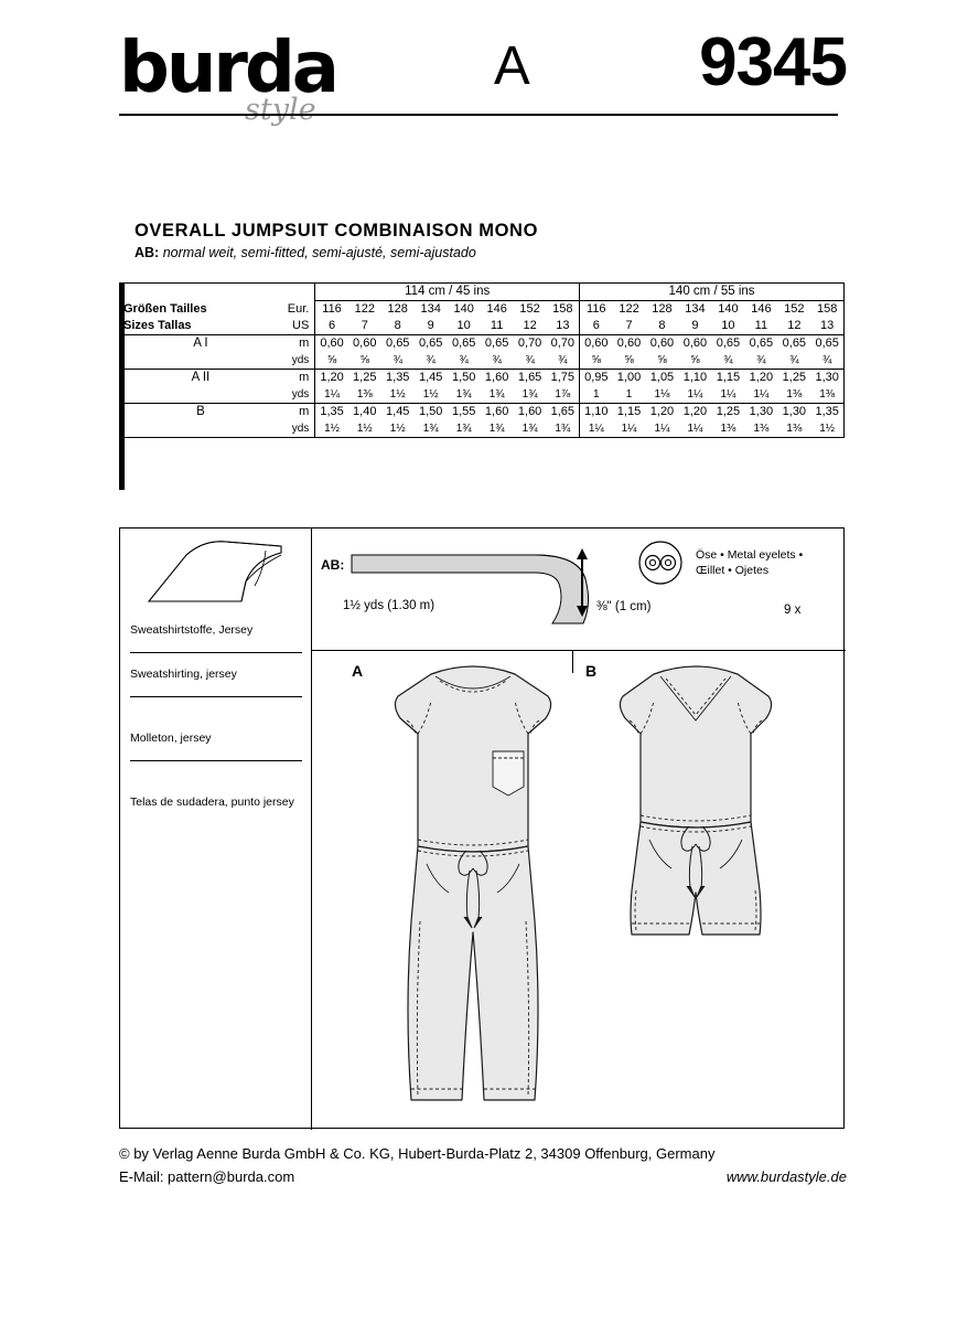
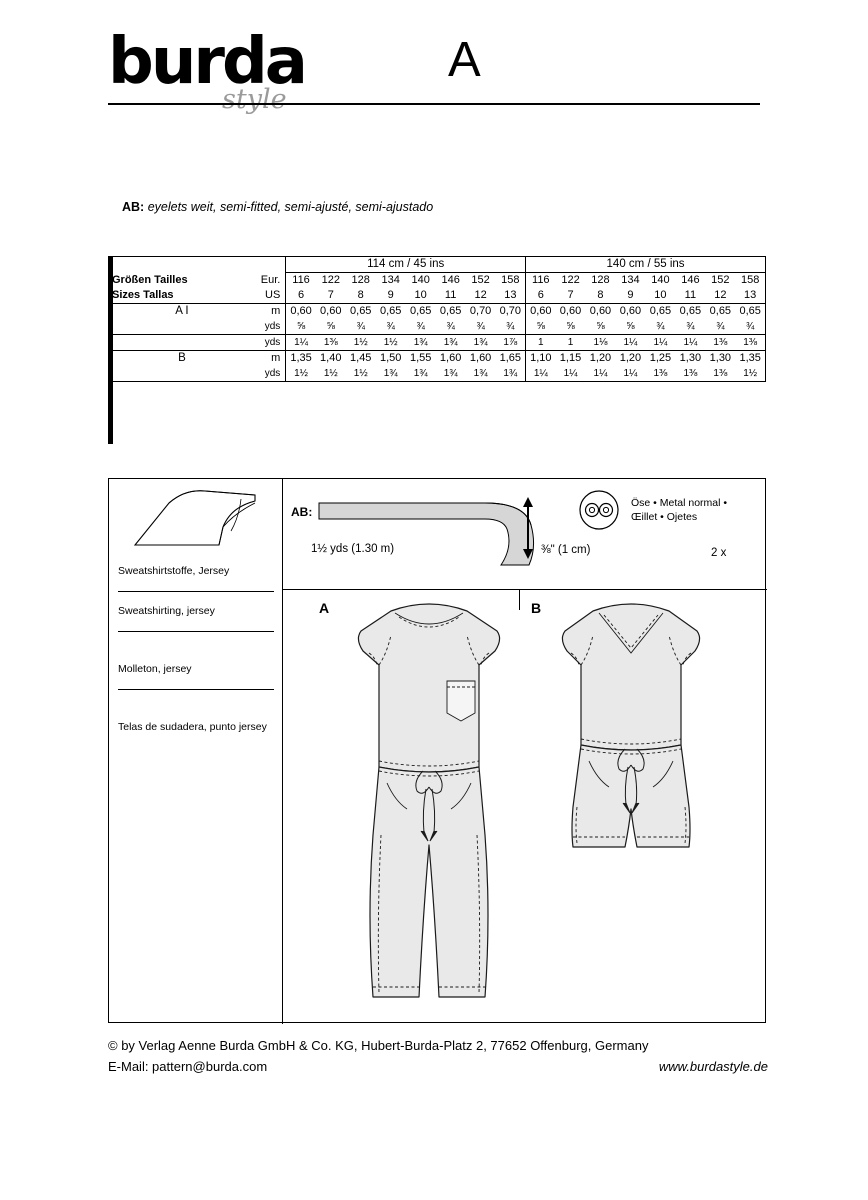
  burda
  style
  A
- 9345
- OVERALL JUMPSUIT COMBINAISON MONO
- AB: normal weit, semi-fitted, semi-ajusté, semi-ajustado
+ AB: eyelets weit, semi-fitted, semi-ajusté, semi-ajustado
  		114 cm / 45 ins	140 cm / 55 ins
  Größen Tailles	Eur.	116	122	128	134	140	146	152	158	116	122	128	134	140	146	152	158
  Sizes Tallas	US	6	7	8	9	10	11	12	13	6	7	8	9	10	11	12	13
  A I	m	0,60	0,60	0,65	0,65	0,65	0,65	0,70	0,70	0,60	0,60	0,60	0,60	0,65	0,65	0,65	0,65
  	yds	⅝	⅝	¾	¾	¾	¾	¾	¾	⅝	⅝	⅝	⅝	¾	¾	¾	¾
- A II	m	1,20	1,25	1,35	1,45	1,50	1,60	1,65	1,75	0,95	1,00	1,05	1,10	1,15	1,20	1,25	1,30
  	yds	1¼	1⅜	1½	1½	1¾	1¾	1¾	1⅞	1	1	1⅛	1¼	1¼	1¼	1⅜	1⅜
  B	m	1,35	1,40	1,45	1,50	1,55	1,60	1,60	1,65	1,10	1,15	1,20	1,20	1,25	1,30	1,30	1,35
  	yds	1½	1½	1½	1¾	1¾	1¾	1¾	1¾	1¼	1¼	1¼	1¼	1⅜	1⅜	1⅜	1½
  Sweatshirtstoffe, Jersey
  Sweatshirting, jersey
  Molleton, jersey
  Telas de sudadera, punto jersey
  AB:
  1½ yds (1.30 m)
  ⅜" (1 cm)
- Öse • Metal eyelets •
+ Öse • Metal normal •
  Œillet • Ojetes
- 9 x
+ 2 x
  A
  B
- © by Verlag Aenne Burda GmbH & Co. KG, Hubert-Burda-Platz 2, 34309 Offenburg, Germany
+ © by Verlag Aenne Burda GmbH & Co. KG, Hubert-Burda-Platz 2, 77652 Offenburg, Germany
  E-Mail: pattern@burda.com
  www.burdastyle.de
